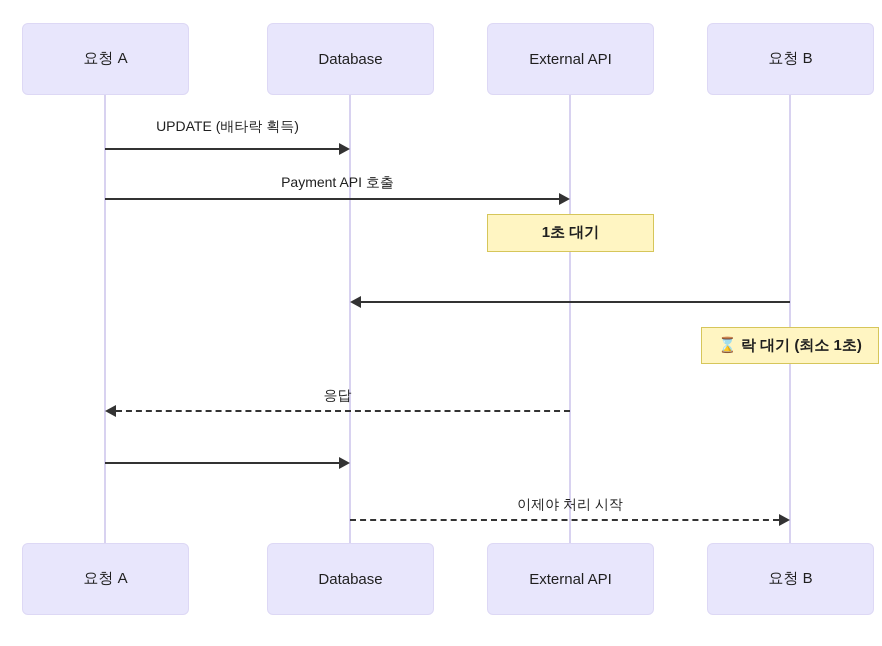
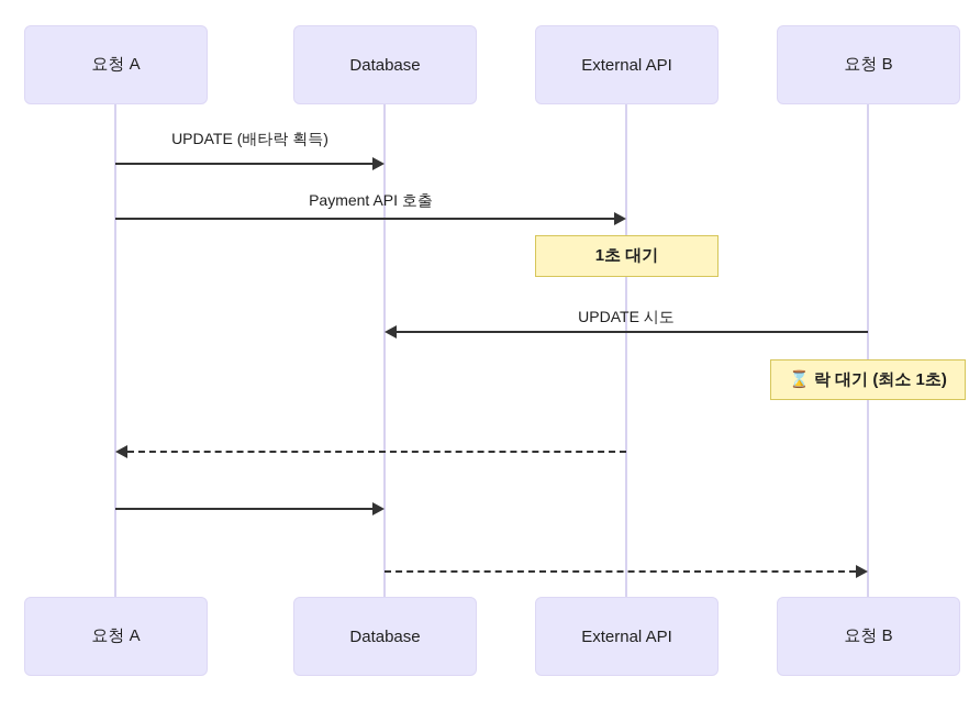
  요청 A
  Database
  External API
  요청 B
  요청 A
  Database
  External API
  요청 B
  UPDATE (배타락 획득)
  Payment API 호출
  1초 대기
+ UPDATE 시도
  ⌛ 락 대기 (최소 1초)
- 응답
- 이제야 처리 시작
